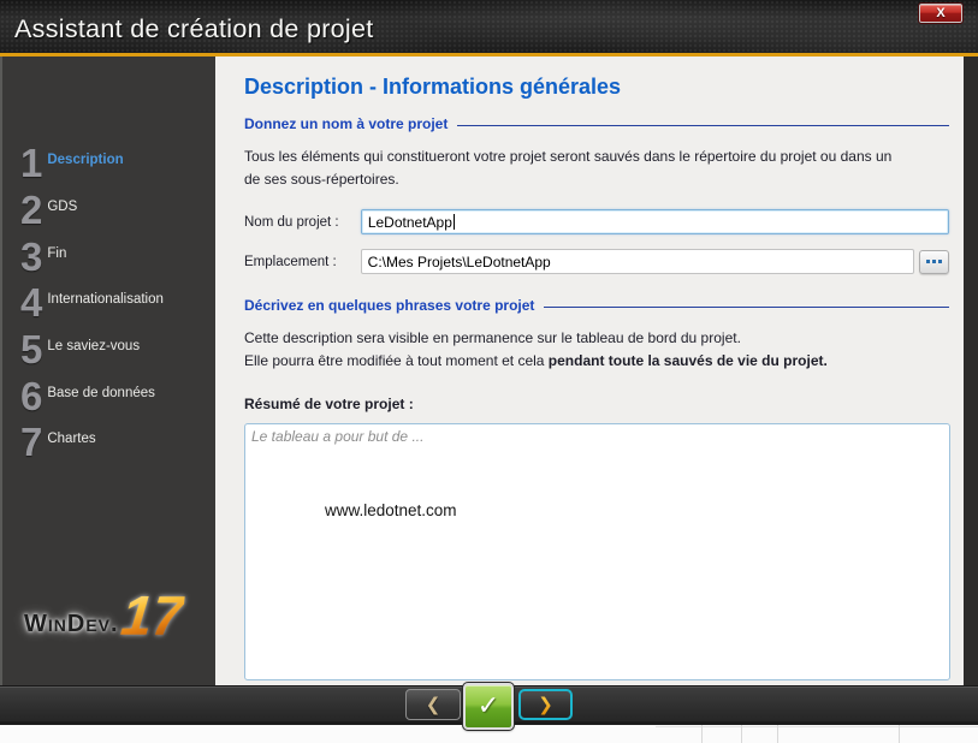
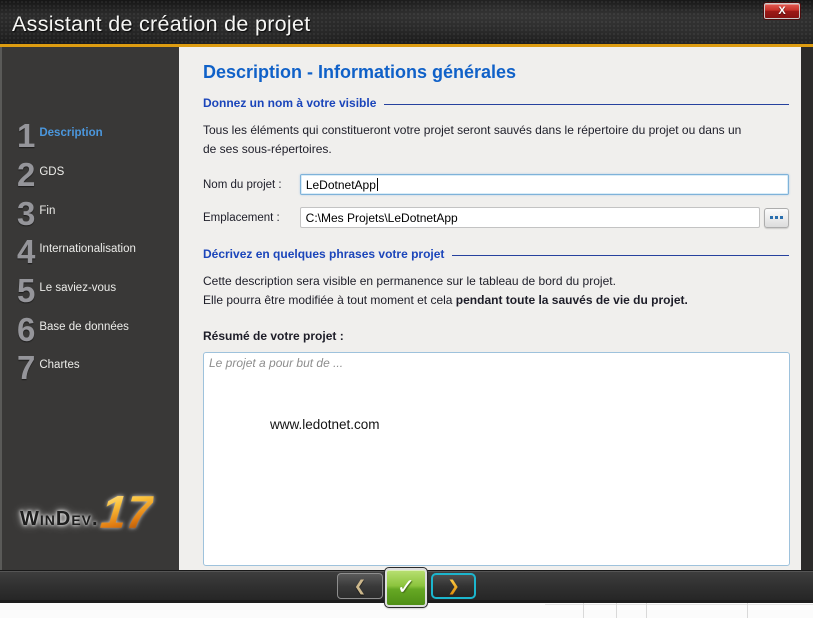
  Assistant de création de projet
  X
  1
  Description
  2
  GDS
  3
  Fin
  4
  Internationalisation
  5
  Le saviez-vous
  6
  Base de données
  7
  Chartes
  WinDev.
  Description - Informations générales
- Donnez un nom à votre projet
+ Donnez un nom à votre visible
  Tous les éléments qui constitueront votre projet seront sauvés dans le répertoire du projet ou dans un
  de ses sous-répertoires.
  Nom du projet :
  LeDotnetApp
  Emplacement :
  C:\Mes Projets\LeDotnetApp
  Décrivez en quelques phrases votre projet
  Cette description sera visible en permanence sur le tableau de bord du projet.
  Elle pourra être modifiée à tout moment et cela pendant toute la sauvés de vie du projet.
  Résumé de votre projet :
- Le tableau a pour but de ...
+ Le projet a pour but de ...
  www.ledotnet.com
  ❮
  ✓
  ❯
